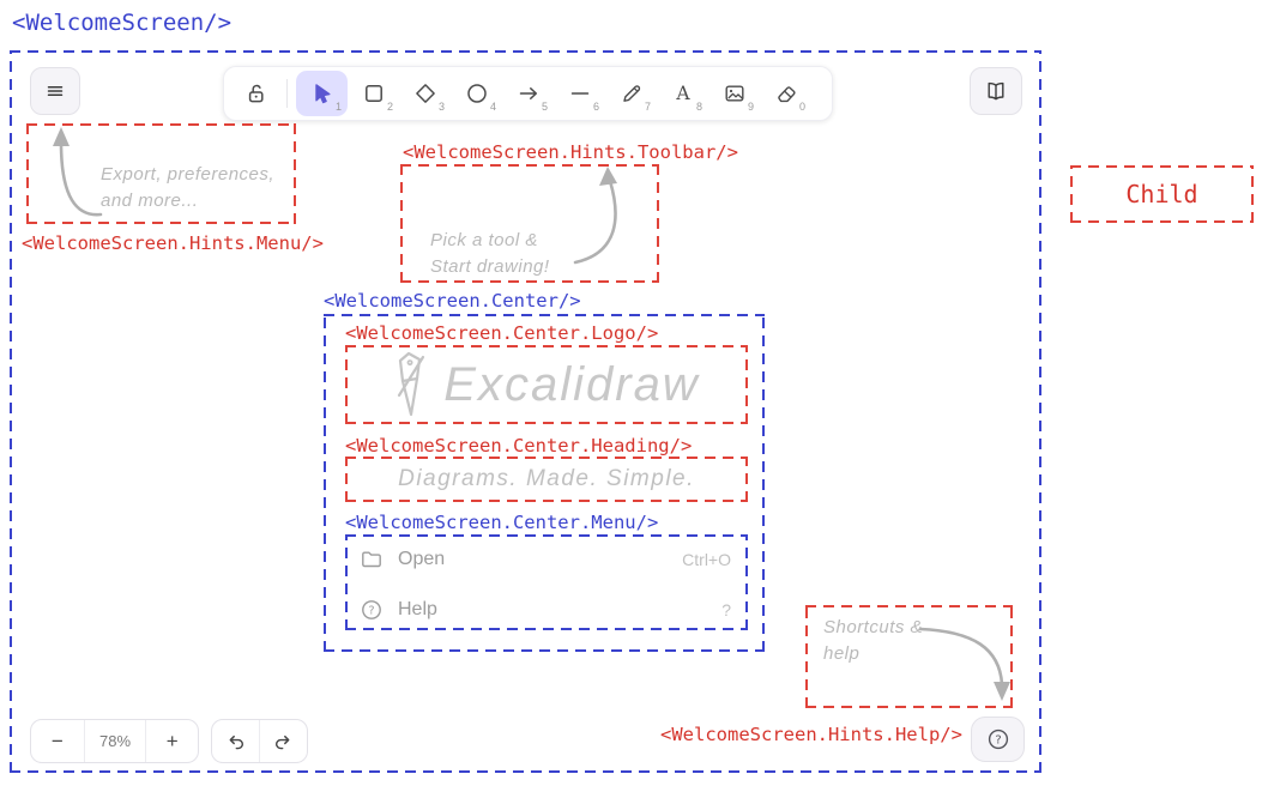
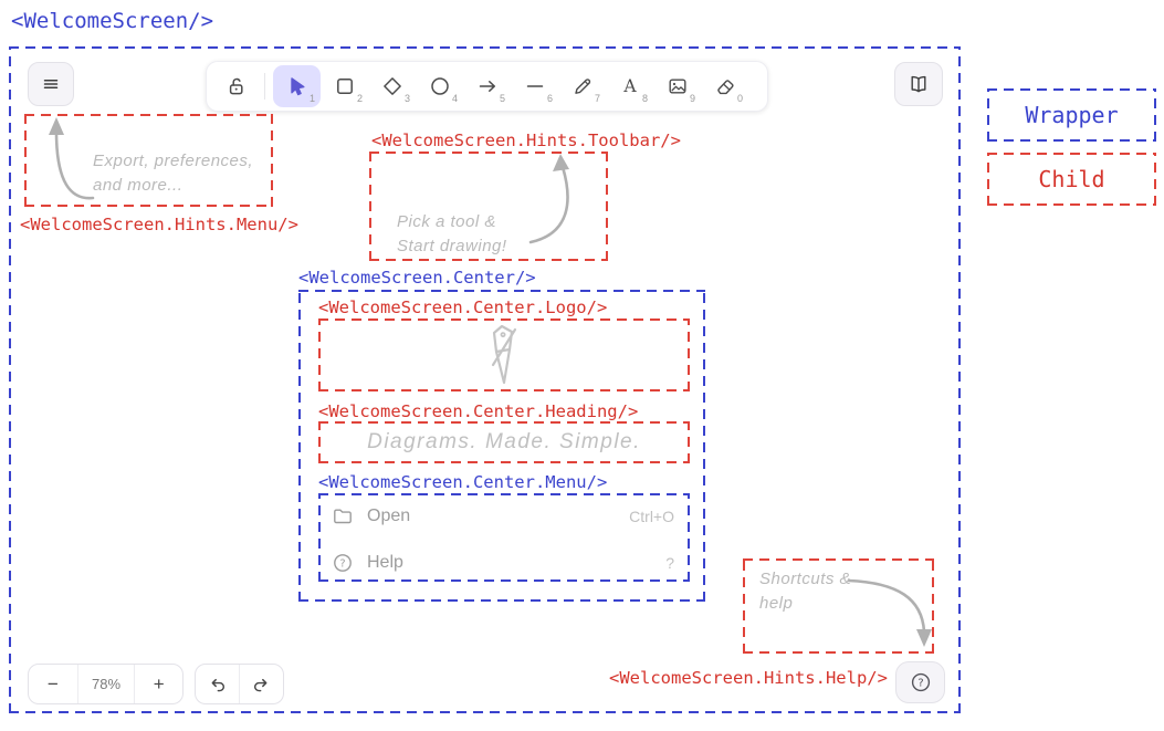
  <WelcomeScreen/>
  1
  2
  3
  4
  5
  6
  7
  A
  8
  9
  0
  Export, preferences,
  and more...
  <WelcomeScreen.Hints.Menu/>
  <WelcomeScreen.Hints.Toolbar/>
  Pick a tool &
  Start drawing!
  <WelcomeScreen.Center/>
  <WelcomeScreen.Center.Logo/>
- Excalidraw
  <WelcomeScreen.Center.Heading/>
  Diagrams. Made. Simple.
  <WelcomeScreen.Center.Menu/>
  Open
  Ctrl+O
  ?
  Help
  ?
  Shortcuts &
  help
  <WelcomeScreen.Hints.Help/>
  ?
  −
  78%
  +
+ Wrapper
  Child
